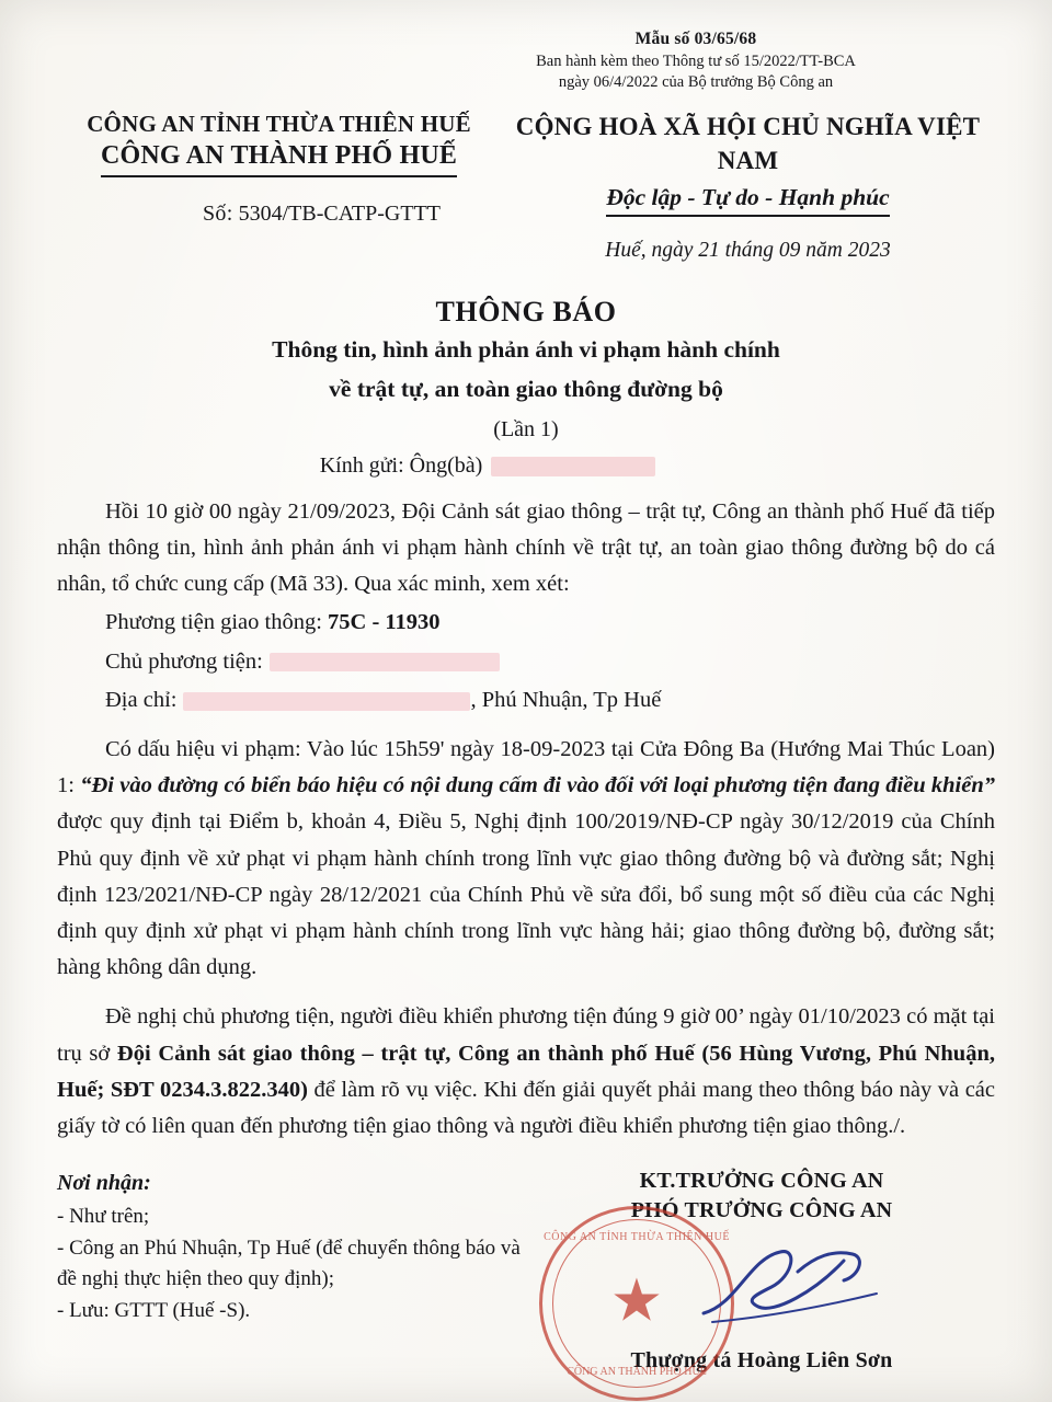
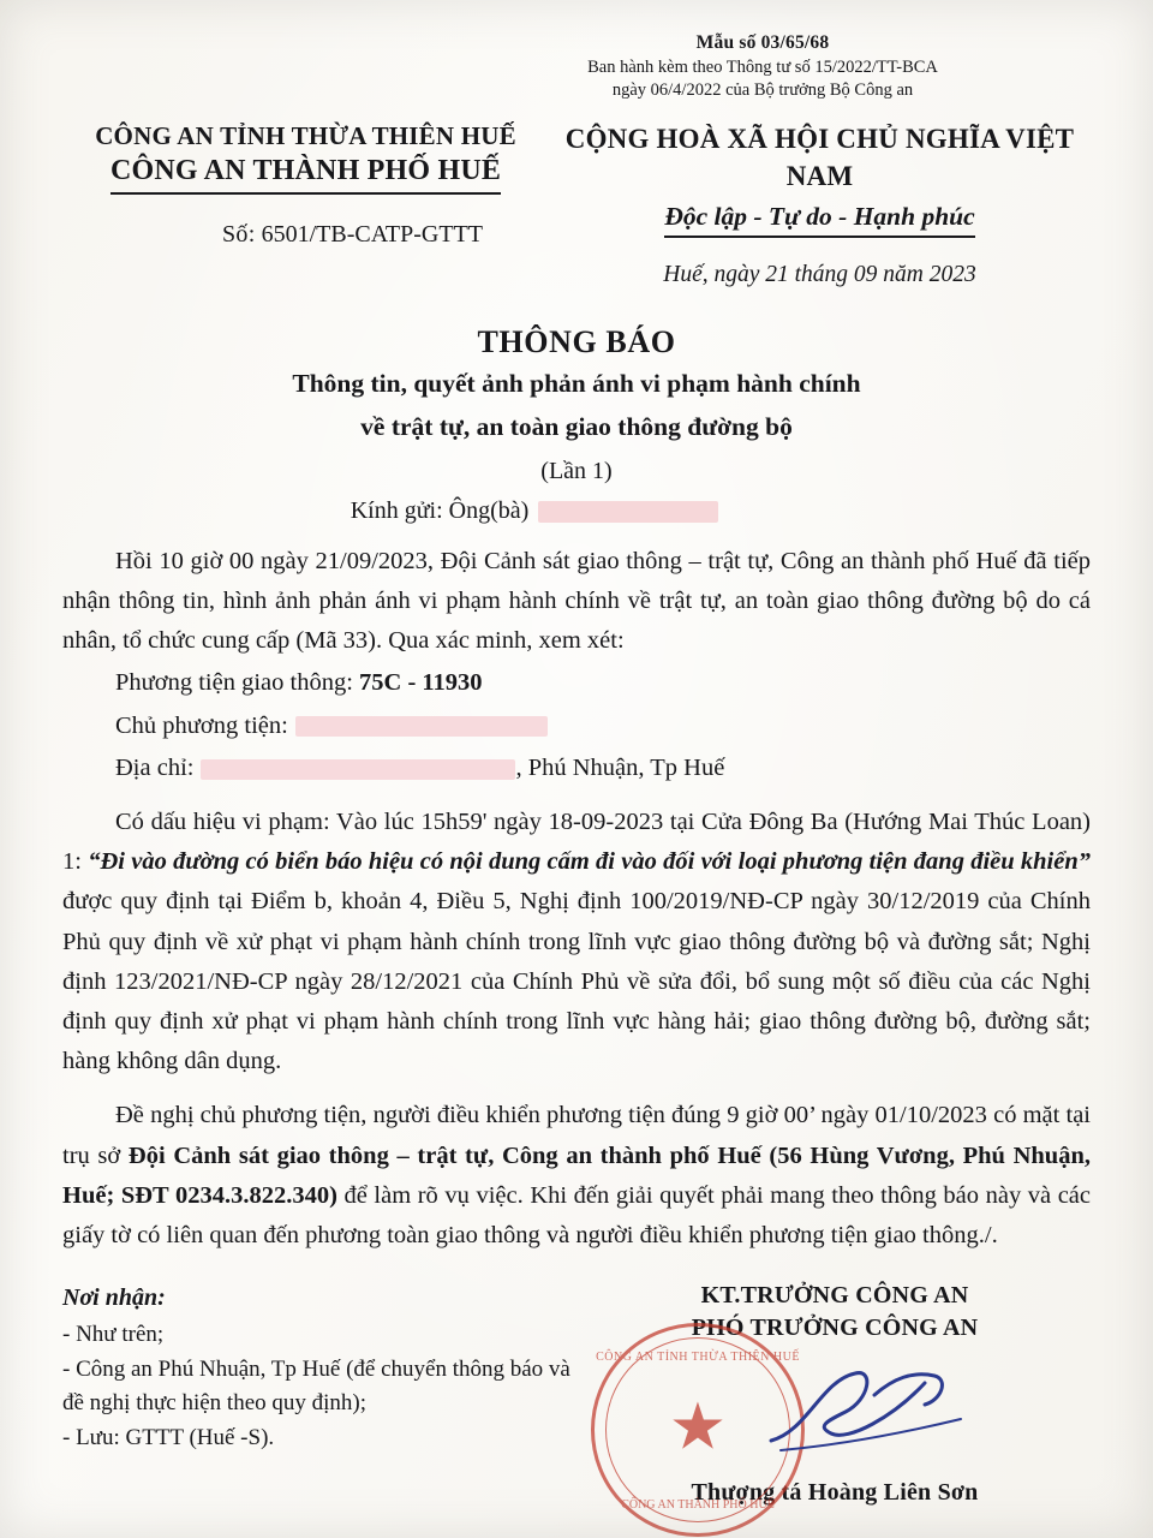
  Mẫu số 03/65/68
  Ban hành kèm theo Thông tư số 15/2022/TT-BCA
  ngày 06/4/2022 của Bộ trưởng Bộ Công an
  CÔNG AN TỈNH THỪA THIÊN HUẾ
  CÔNG AN THÀNH PHỐ HUẾ
- Số: 5304/TB-CATP-GTTT
+ Số: 6501/TB-CATP-GTTT
  CỘNG HOÀ XÃ HỘI CHỦ NGHĨA VIỆT NAM
  Độc lập - Tự do - Hạnh phúc
  Huế, ngày 21 tháng 09 năm 2023
  THÔNG BÁO
- Thông tin, hình ảnh phản ánh vi phạm hành chính
+ Thông tin, quyết ảnh phản ánh vi phạm hành chính
  về trật tự, an toàn giao thông đường bộ
  (Lần 1)
  Kính gửi: Ông(bà)
  Hồi 10 giờ 00 ngày 21/09/2023, Đội Cảnh sát giao thông – trật tự, Công an thành phố Huế đã tiếp nhận thông tin, hình ảnh phản ánh vi phạm hành chính về trật tự, an toàn giao thông đường bộ do cá nhân, tổ chức cung cấp (Mã 33). Qua xác minh, xem xét:
  Phương tiện giao thông: 75C - 11930
  Chủ phương tiện:
  Địa chỉ: , Phú Nhuận, Tp Huế
  Có dấu hiệu vi phạm: Vào lúc 15h59' ngày 18-09-2023 tại Cửa Đông Ba (Hướng Mai Thúc Loan) 1: “Đi vào đường có biển báo hiệu có nội dung cấm đi vào đối với loại phương tiện đang điều khiển” được quy định tại Điểm b, khoản 4, Điều 5, Nghị định 100/2019/NĐ-CP ngày 30/12/2019 của Chính Phủ quy định về xử phạt vi phạm hành chính trong lĩnh vực giao thông đường bộ và đường sắt; Nghị định 123/2021/NĐ-CP ngày 28/12/2021 của Chính Phủ về sửa đổi, bổ sung một số điều của các Nghị định quy định xử phạt vi phạm hành chính trong lĩnh vực hàng hải; giao thông đường bộ, đường sắt; hàng không dân dụng.
- Đề nghị chủ phương tiện, người điều khiển phương tiện đúng 9 giờ 00’ ngày 01/10/2023 có mặt tại trụ sở Đội Cảnh sát giao thông – trật tự, Công an thành phố Huế (56 Hùng Vương, Phú Nhuận, Huế; SĐT 0234.3.822.340) để làm rõ vụ việc. Khi đến giải quyết phải mang theo thông báo này và các giấy tờ có liên quan đến phương tiện giao thông và người điều khiển phương tiện giao thông./.
+ Đề nghị chủ phương tiện, người điều khiển phương tiện đúng 9 giờ 00’ ngày 01/10/2023 có mặt tại trụ sở Đội Cảnh sát giao thông – trật tự, Công an thành phố Huế (56 Hùng Vương, Phú Nhuận, Huế; SĐT 0234.3.822.340) để làm rõ vụ việc. Khi đến giải quyết phải mang theo thông báo này và các giấy tờ có liên quan đến phương toàn giao thông và người điều khiển phương tiện giao thông./.
  Nơi nhận:
  - Như trên;
  - Công an Phú Nhuận, Tp Huế (để chuyển thông báo và đề nghị thực hiện theo quy định);
  - Lưu: GTTT (Huế -S).
  KT.TRƯỞNG CÔNG AN
  PHÓ TRƯỞNG CÔNG AN
  CÔNG AN TỈNH THỪA THIÊN HUẾ
  ★
  CÔNG AN THÀNH PHỐ HUẾ
  Thượng tá Hoàng Liên Sơn
